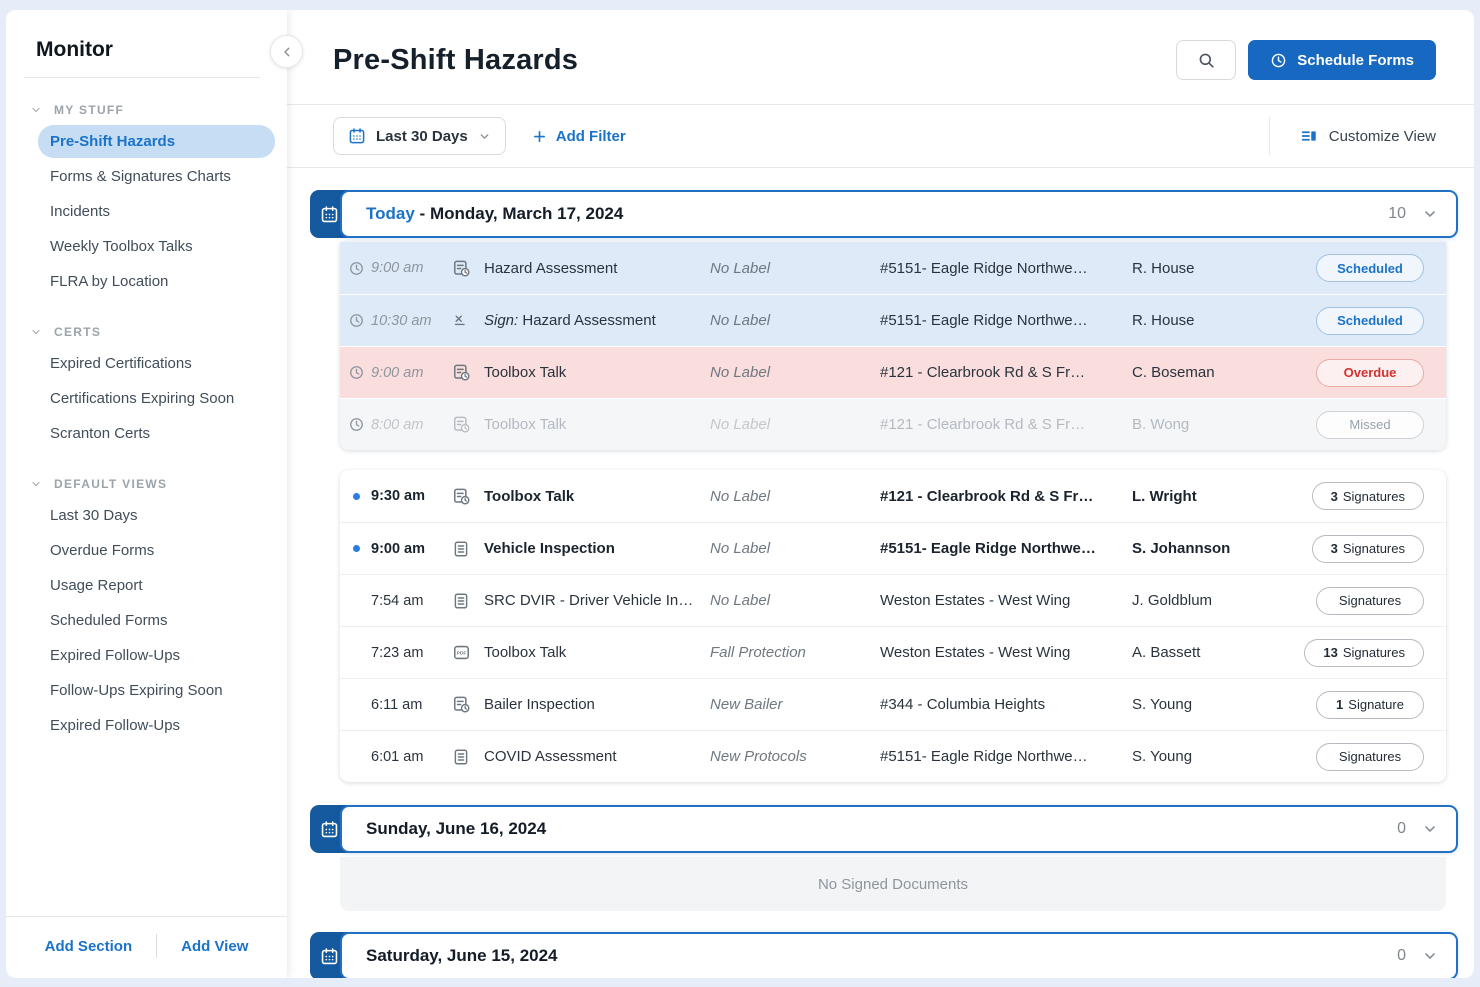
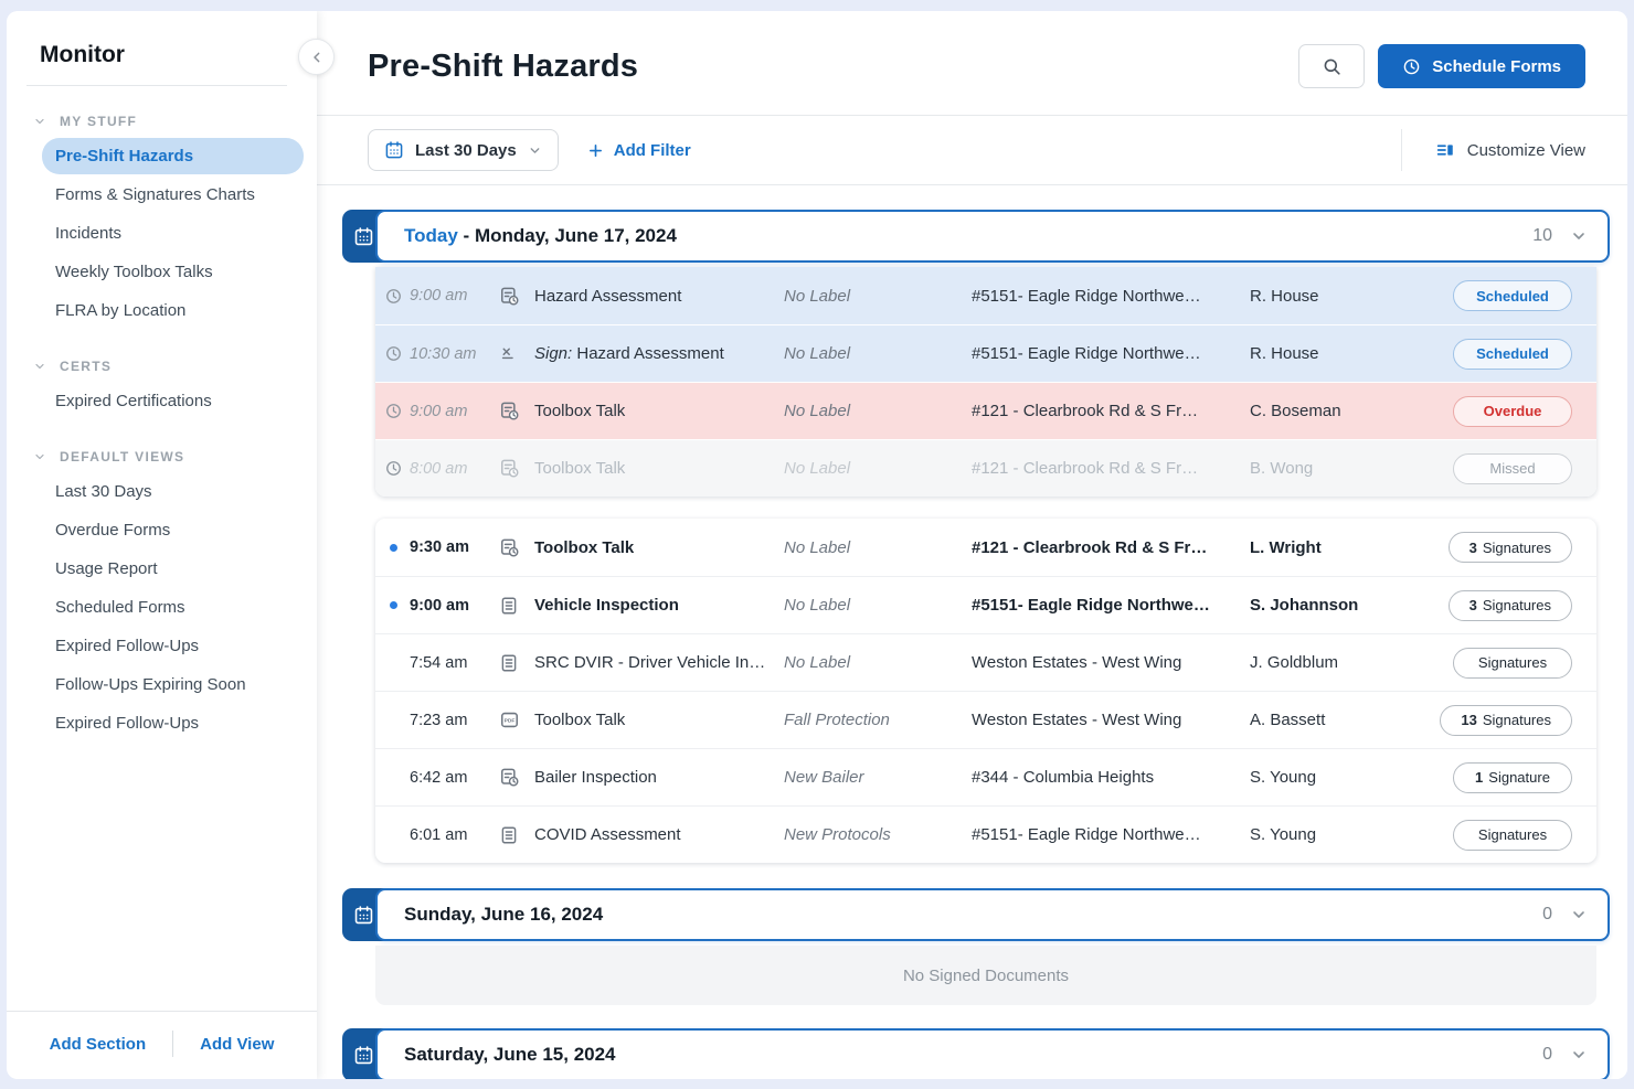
  Monitor
  MY STUFF
  Pre-Shift Hazards
  Forms & Signatures Charts
  Incidents
  Weekly Toolbox Talks
  FLRA by Location
  CERTS
  Expired Certifications
- Certifications Expiring Soon
- Scranton Certs
  DEFAULT VIEWS
  Last 30 Days
  Overdue Forms
  Usage Report
  Scheduled Forms
  Expired Follow-Ups
  Follow-Ups Expiring Soon
  Expired Follow-Ups
  Add Section
  Add View
  Pre-Shift Hazards
  Schedule Forms
  Last 30 Days
  Add Filter
  Customize View
- Today - Monday, March 17, 2024
+ Today - Monday, June 17, 2024
  10
  9:00 am
  Hazard Assessment
  No Label
  #5151- Eagle Ridge Northwe…
  R. House
  Scheduled
  10:30 am
  Sign: Hazard Assessment
  No Label
  #5151- Eagle Ridge Northwe…
  R. House
  Scheduled
  9:00 am
  Toolbox Talk
  No Label
  #121 - Clearbrook Rd & S Fr…
  C. Boseman
  Overdue
  8:00 am
  Toolbox Talk
  No Label
  #121 - Clearbrook Rd & S Fr…
  B. Wong
  Missed
  9:30 am
  Toolbox Talk
  No Label
  #121 - Clearbrook Rd & S Fr…
  L. Wright
  3
  Signatures
  9:00 am
  Vehicle Inspection
  No Label
  #5151- Eagle Ridge Northwe…
  S. Johannson
  3
  Signatures
  7:54 am
  SRC DVIR - Driver Vehicle In…
  No Label
  Weston Estates - West Wing
  J. Goldblum
  Signatures
  7:23 am
  Toolbox Talk
  Fall Protection
  Weston Estates - West Wing
  A. Bassett
  13
  Signatures
- 6:11 am
+ 6:42 am
  Bailer Inspection
  New Bailer
  #344 - Columbia Heights
  S. Young
  1
  Signature
  6:01 am
  COVID Assessment
  New Protocols
  #5151- Eagle Ridge Northwe…
  S. Young
  Signatures
  Sunday, June 16, 2024
  0
  No Signed Documents
  Saturday, June 15, 2024
  0
